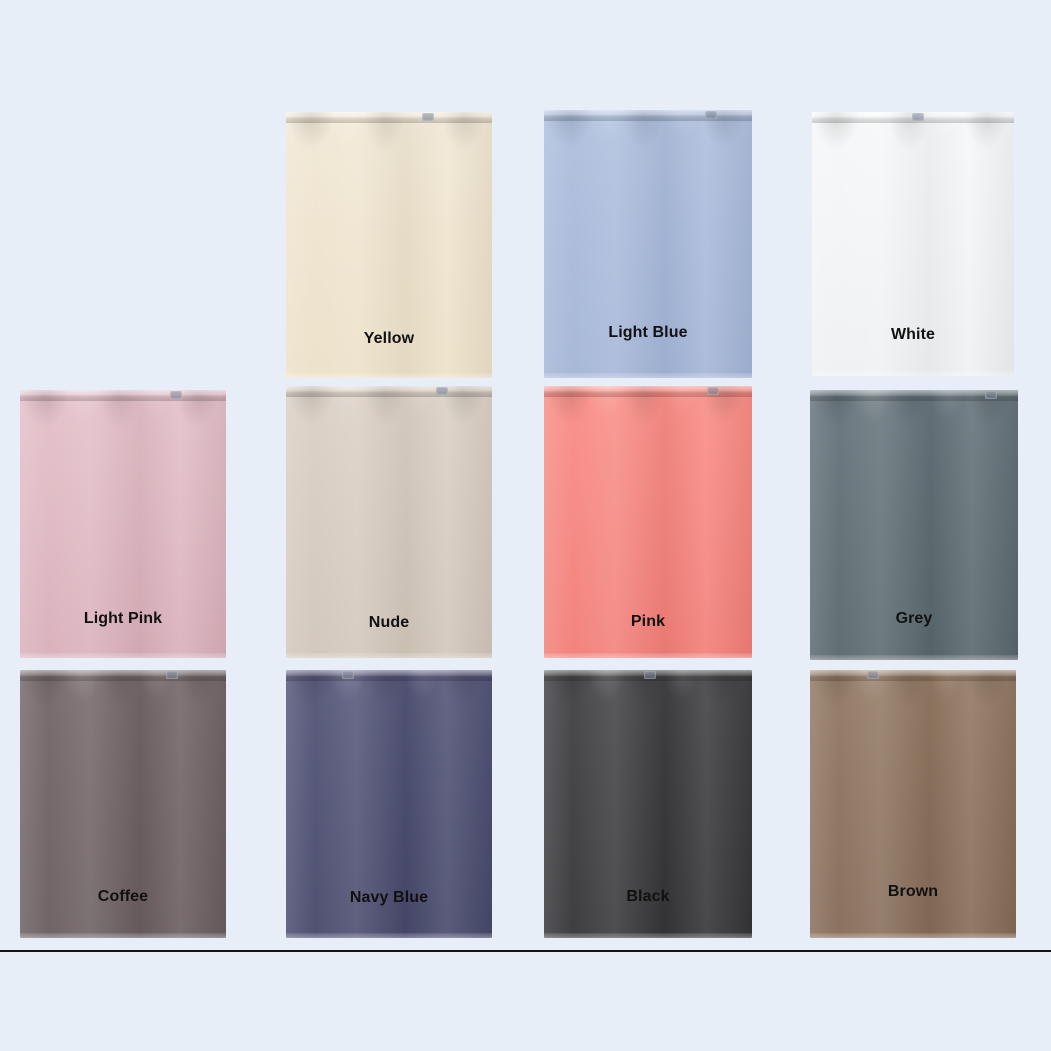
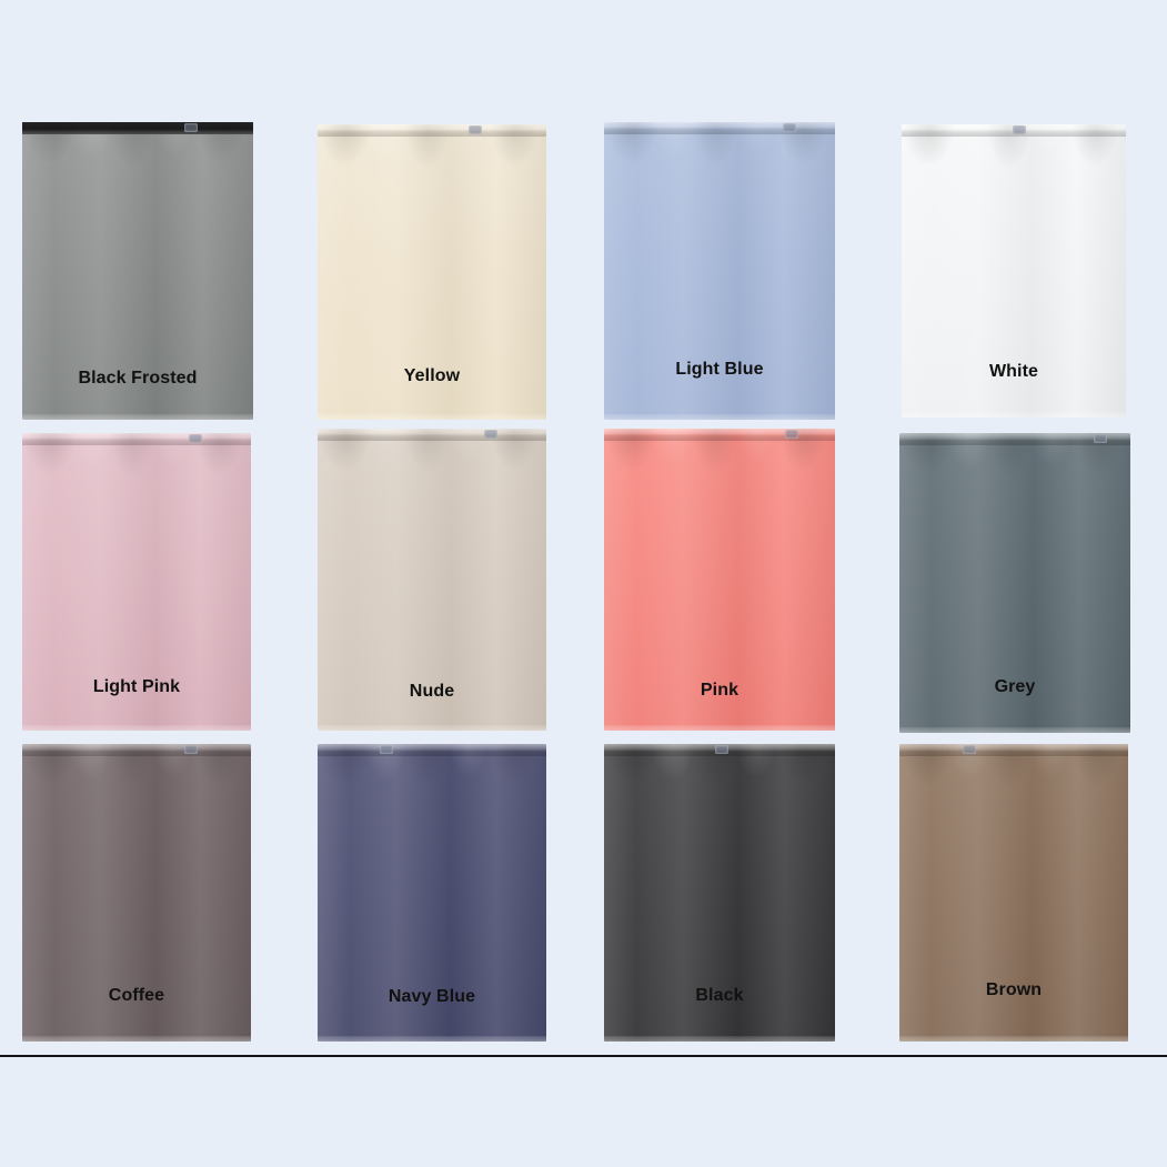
+ Black Frosted
  Yellow
  Light Blue
  White
  Light Pink
  Nude
  Pink
  Grey
  Coffee
  Navy Blue
  Black
  Brown
